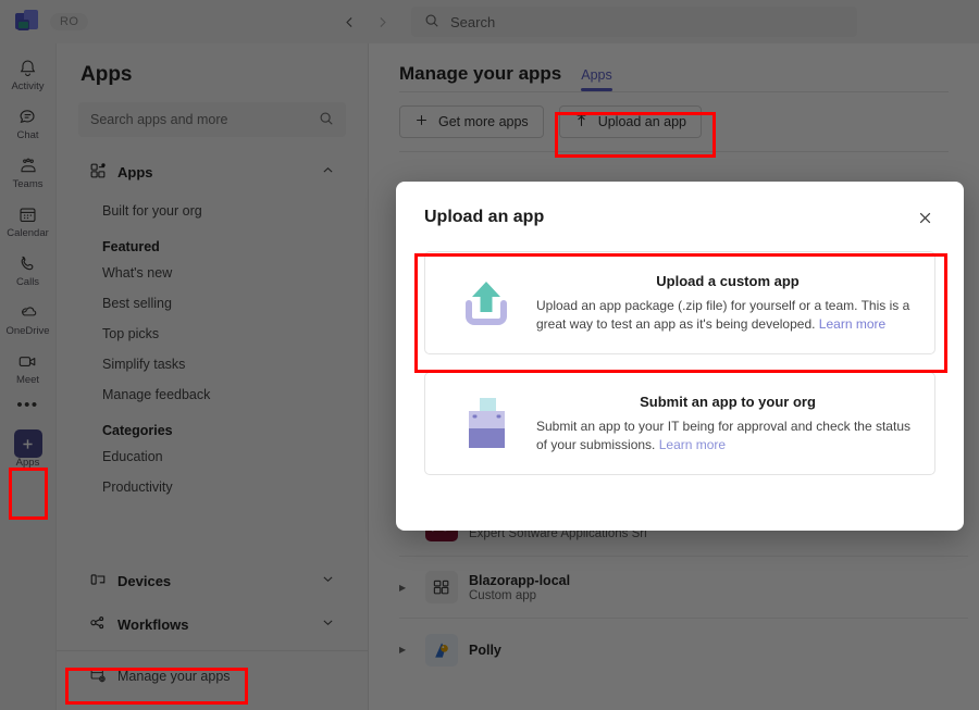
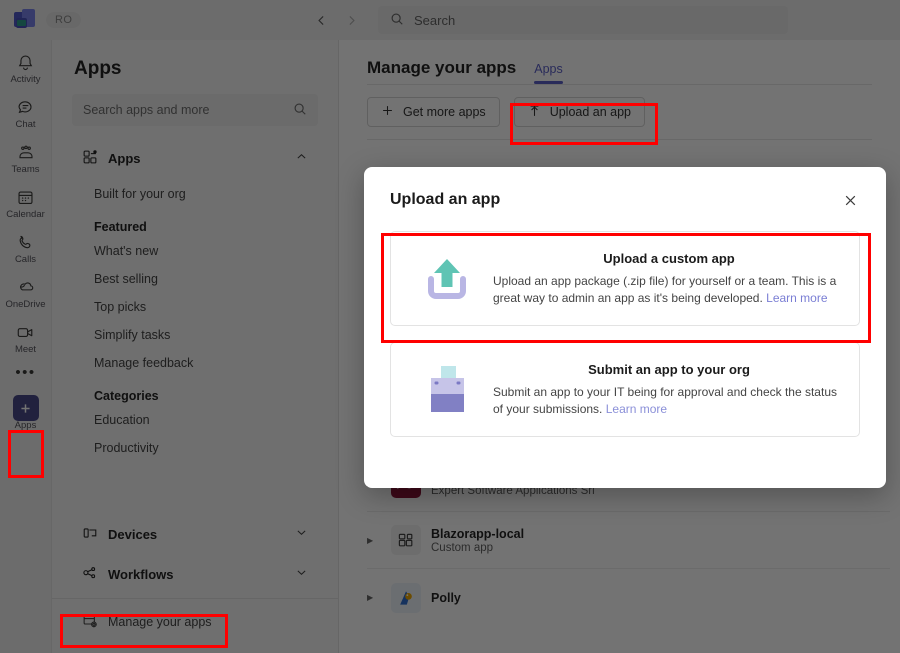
  RO
  Search
  Activity
  Chat
  Teams
  Calendar
  Calls
  OneDrive
  Meet
  •••
  Apps
  Apps
  Search apps and more
  Apps
  Built for your org
  Featured
  What's new
  Best selling
  Top picks
  Simplify tasks
  Manage feedback
  Categories
  Education
  Productivity
  Devices
  Workflows
  Manage your apps
  Manage your apps
  Apps
  Get more apps
  Upload an app
  Expert Software Applications Srl
  ▶
  Blazorapp-local
  Custom app
  ▶
  Polly
  Upload an app
  Upload a custom app
- Upload an app package (.zip file) for yourself or a team. This is a great way to test an app as it's being developed. Learn more
+ Upload an app package (.zip file) for yourself or a team. This is a great way to admin an app as it's being developed. Learn more
  Submit an app to your org
  Submit an app to your IT being for approval and check the status of your submissions. Learn more
